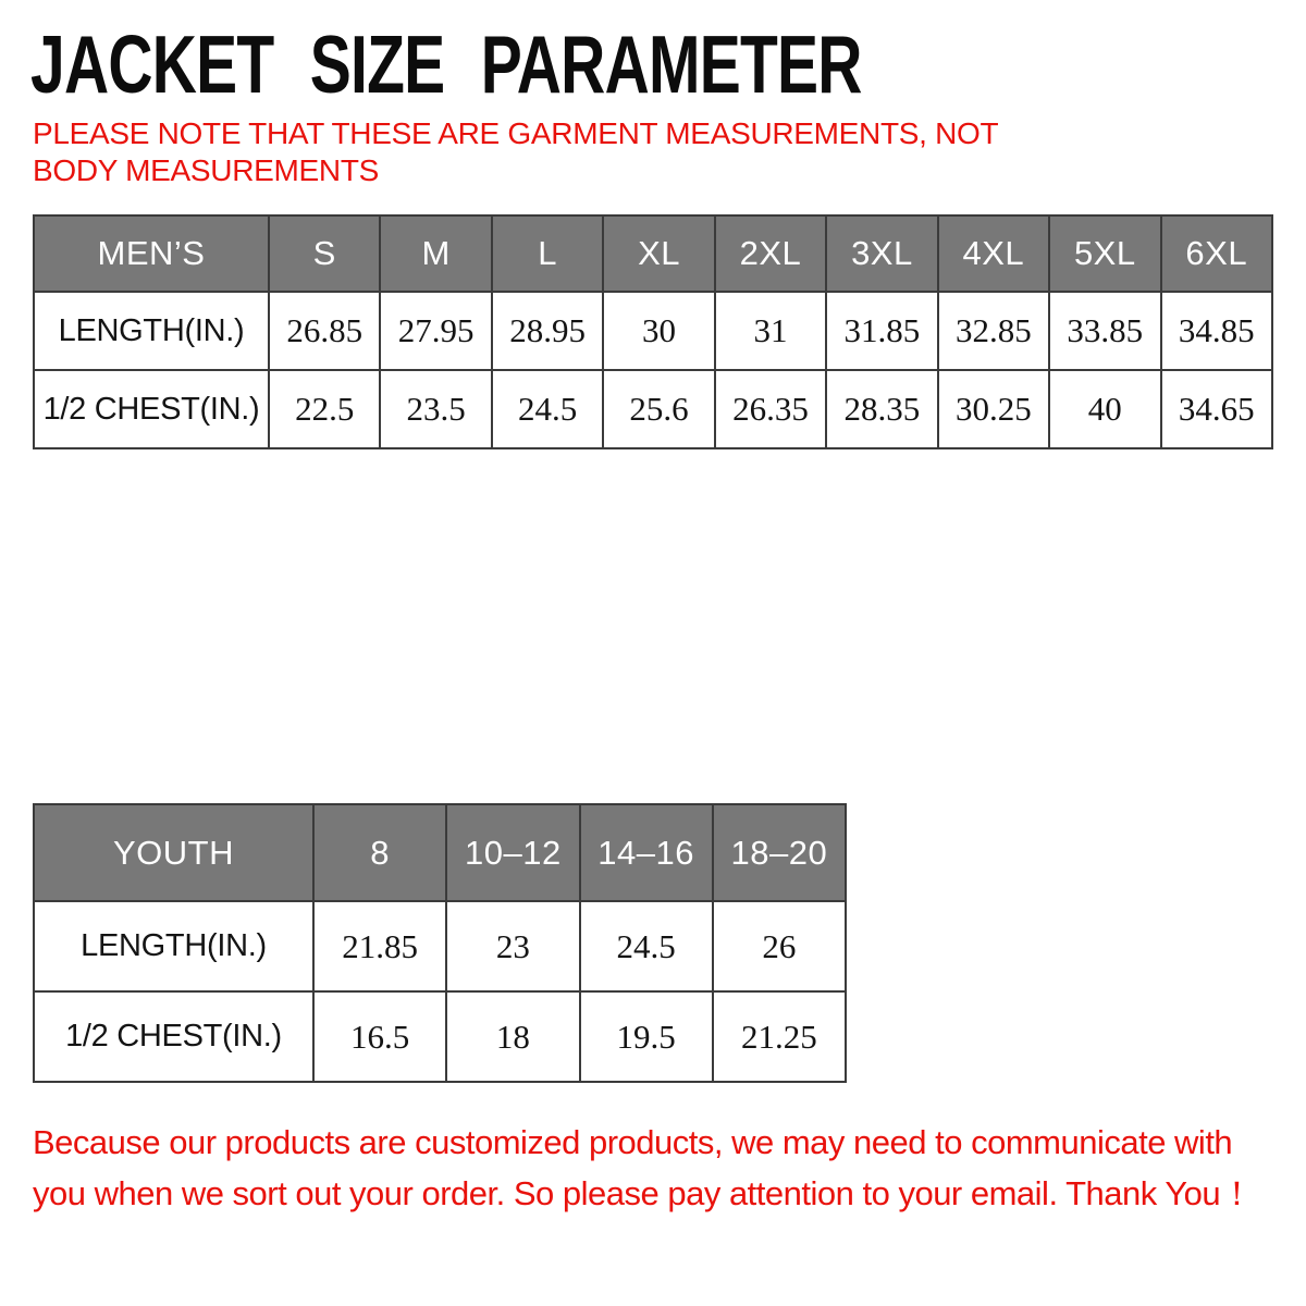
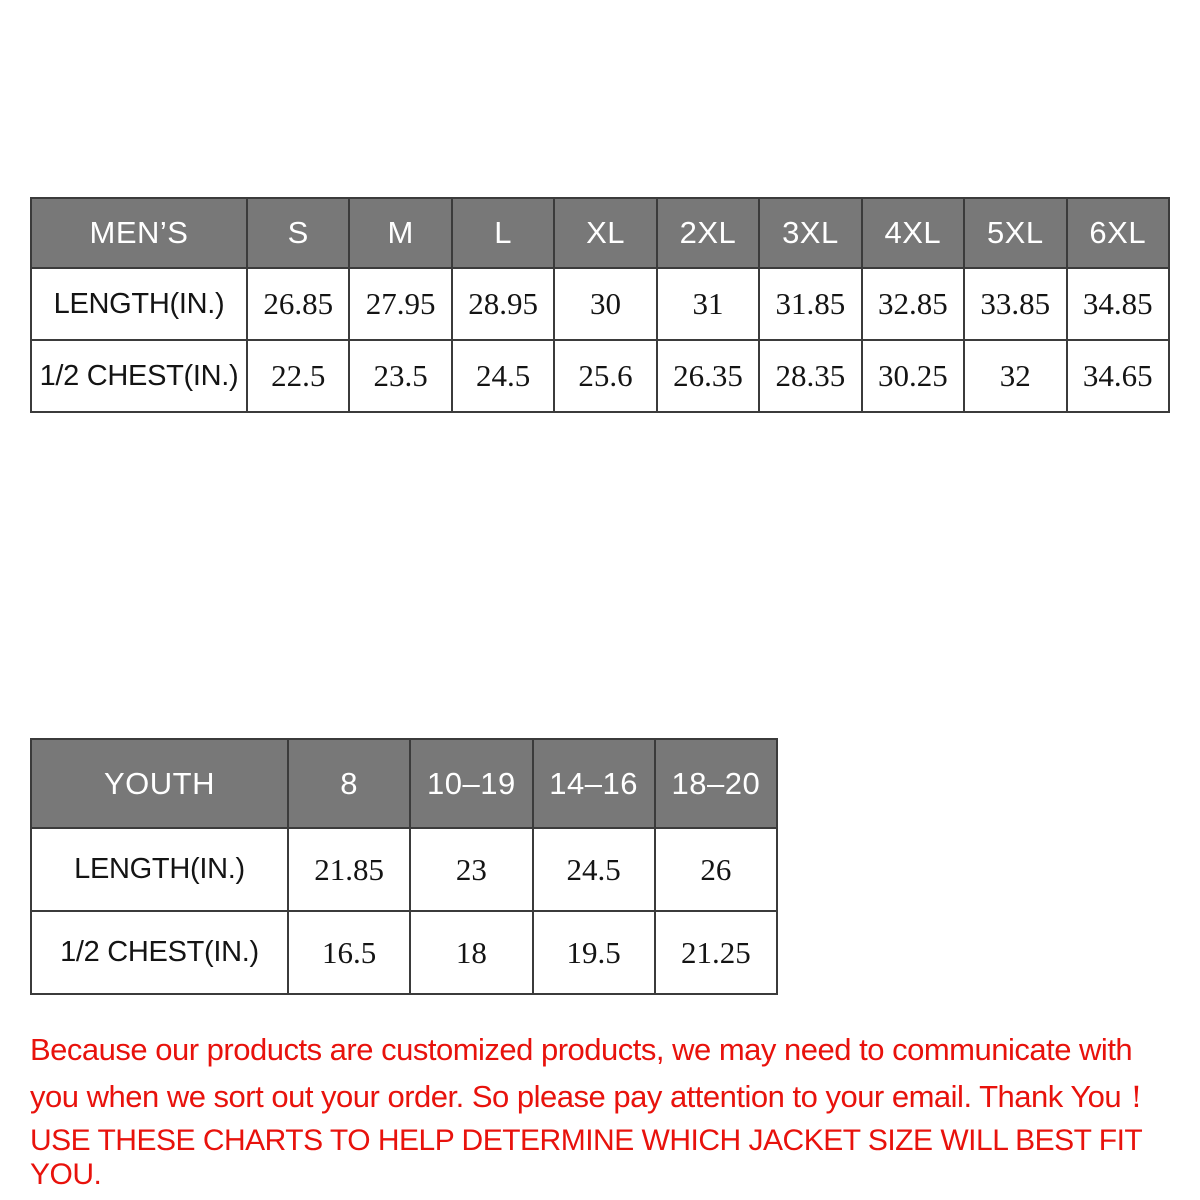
- JACKET SIZE PARAMETER
- PLEASE NOTE THAT THESE ARE GARMENT MEASUREMENTS, NOT BODY MEASUREMENTS
  MEN’S	S	M	L	XL	2XL	3XL	4XL	5XL	6XL
  LENGTH(IN.)	26.85	27.95	28.95	30	31	31.85	32.85	33.85	34.85
- 1/2 CHEST(IN.)	22.5	23.5	24.5	25.6	26.35	28.35	30.25	40	34.65
+ 1/2 CHEST(IN.)	22.5	23.5	24.5	25.6	26.35	28.35	30.25	32	34.65
- YOUTH	8	10–12	14–16	18–20
+ YOUTH	8	10–19	14–16	18–20
  LENGTH(IN.)	21.85	23	24.5	26
  1/2 CHEST(IN.)	16.5	18	19.5	21.25
  Because our products are customized products, we may need to communicate with you when we sort out your order. So please pay attention to your email. Thank You！
+ USE THESE CHARTS TO HELP DETERMINE WHICH JACKET SIZE WILL BEST FIT YOU.
